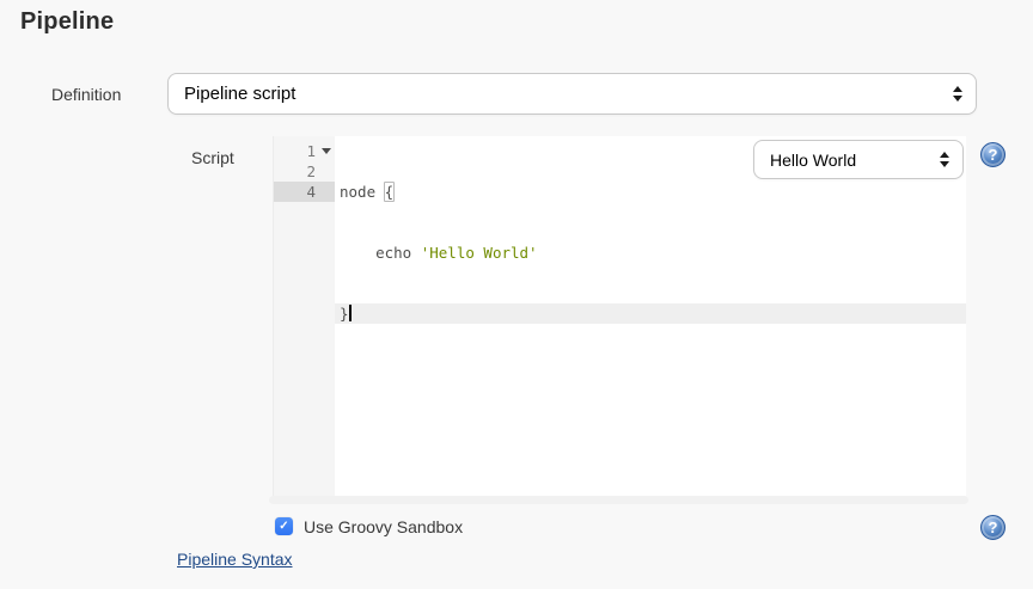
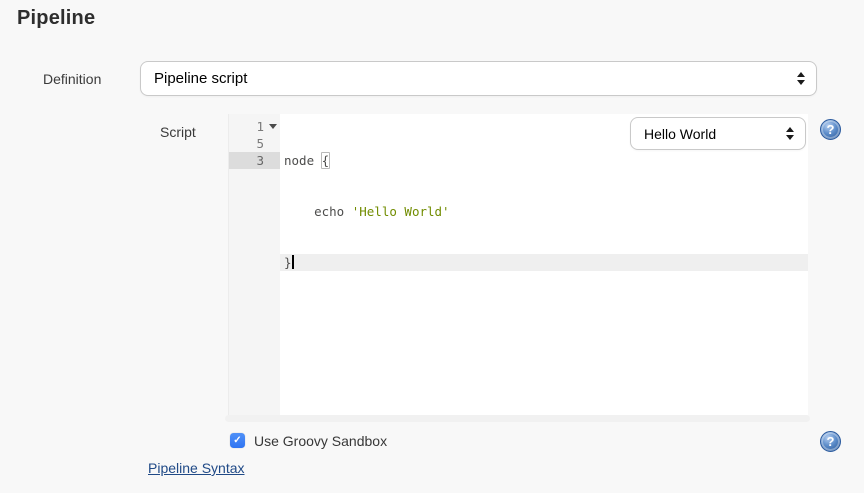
  Pipeline
  Definition
  Pipeline script
  Script
  1
- 2
+ 5
- 4
+ 3
  node {
  echo 'Hello World'
  }
  Hello World
  ?
  ✓
  Use Groovy Sandbox
  ?
  Pipeline Syntax
